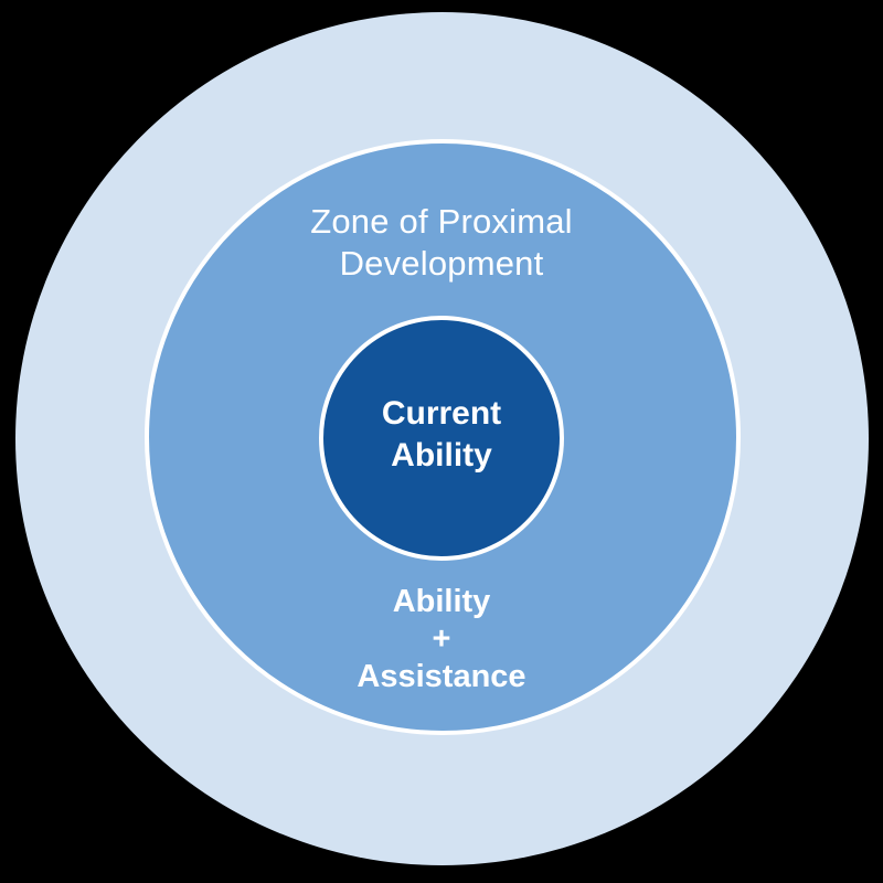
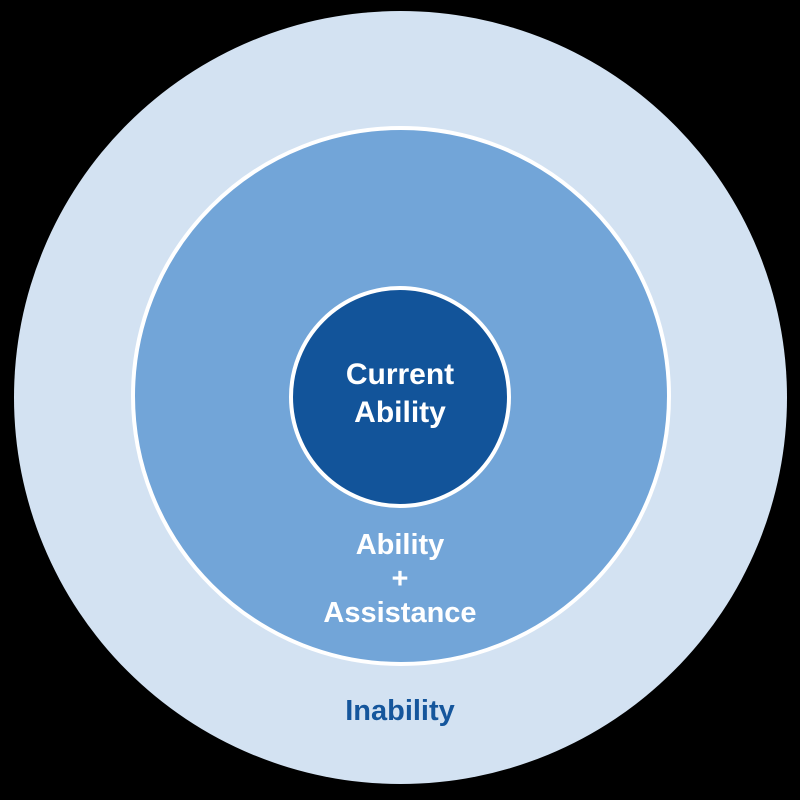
- Zone of Proximal
- Development
  Current
  Ability
  Ability
  +
  Assistance
+ Inability
